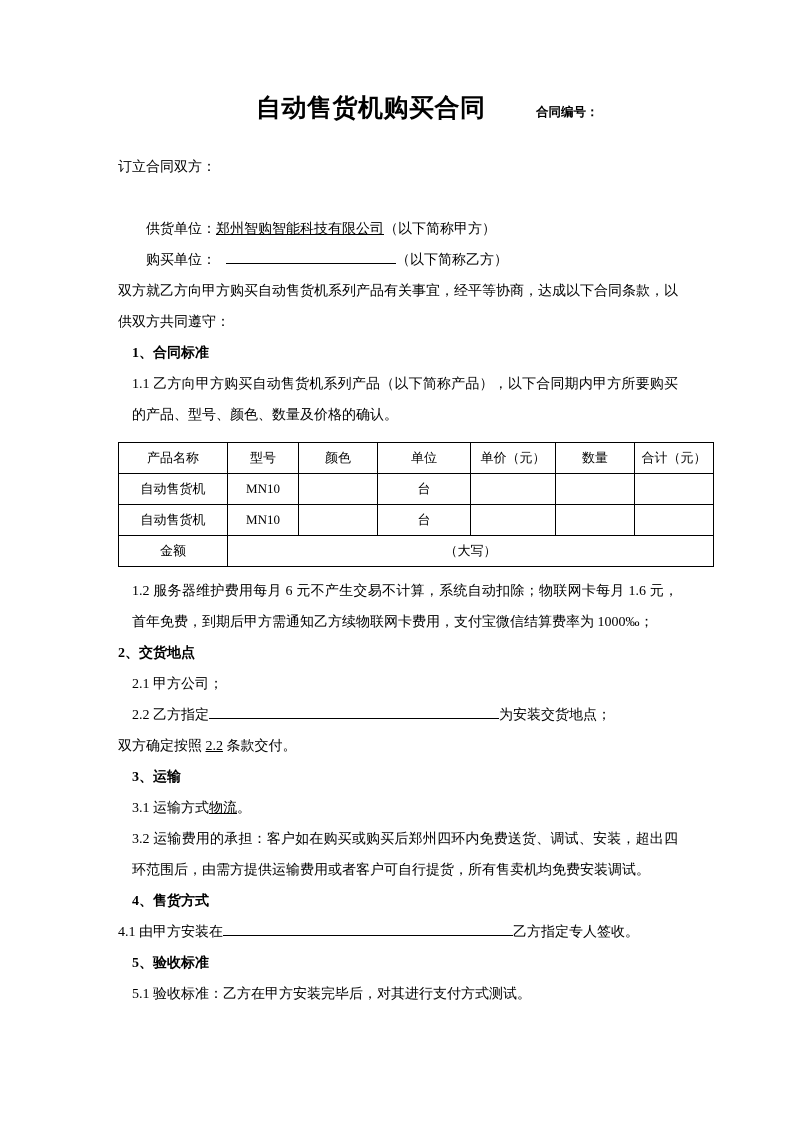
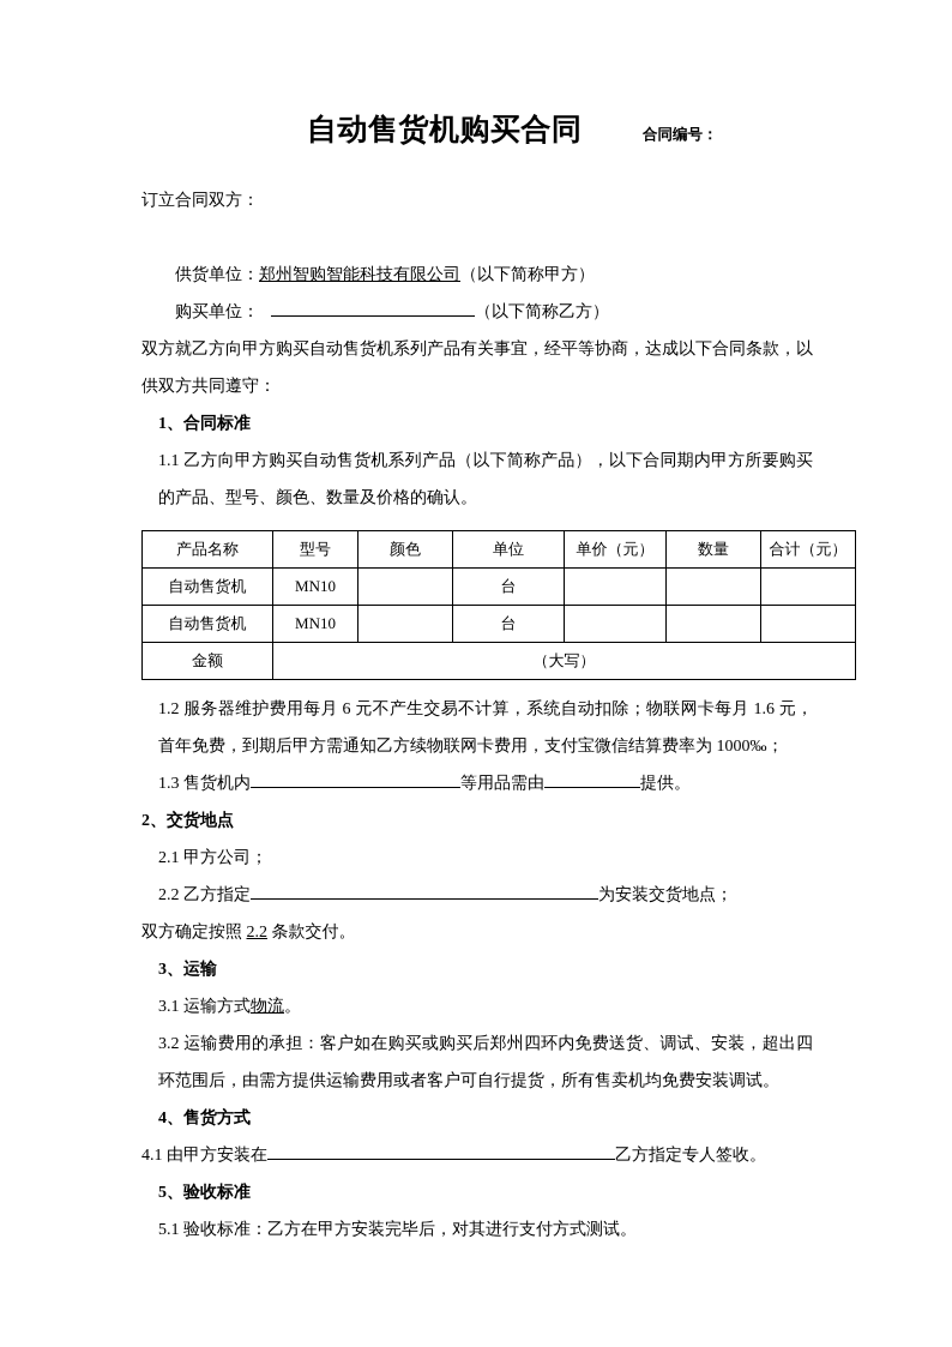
  自动售货机购买合同
  合同编号：
  订立合同双方：
  供货单位：郑州智购智能科技有限公司（以下简称甲方）
  购买单位： （以下简称乙方）
  双方就乙方向甲方购买自动售货机系列产品有关事宜，经平等协商，达成以下合同条款，以供双方共同遵守：
  1、合同标准
  1.1 乙方向甲方购买自动售货机系列产品（以下简称产品），以下合同期内甲方所要购买的产品、型号、颜色、数量及价格的确认。
  产品名称	型号	颜色	单位	单价（元）	数量	合计（元）
  自动售货机	MN10		台
  自动售货机	MN10		台
  金额	（大写）
  1.2 服务器维护费用每月 6 元不产生交易不计算，系统自动扣除；物联网卡每月 1.6 元，首年免费，到期后甲方需通知乙方续物联网卡费用，支付宝微信结算费率为 1000‰；
+ 1.3 售货机内 等用品需由 提供。
  2、交货地点
  2.1 甲方公司；
  2.2 乙方指定 为安装交货地点；
  双方确定按照 2.2 条款交付。
  3、运输
  3.1 运输方式物流。
  3.2 运输费用的承担：客户如在购买或购买后郑州四环内免费送货、调试、安装，超出四环范围后，由需方提供运输费用或者客户可自行提货，所有售卖机均免费安装调试。
  4、售货方式
  4.1 由甲方安装在 乙方指定专人签收。
  5、验收标准
  5.1 验收标准：乙方在甲方安装完毕后，对其进行支付方式测试。
